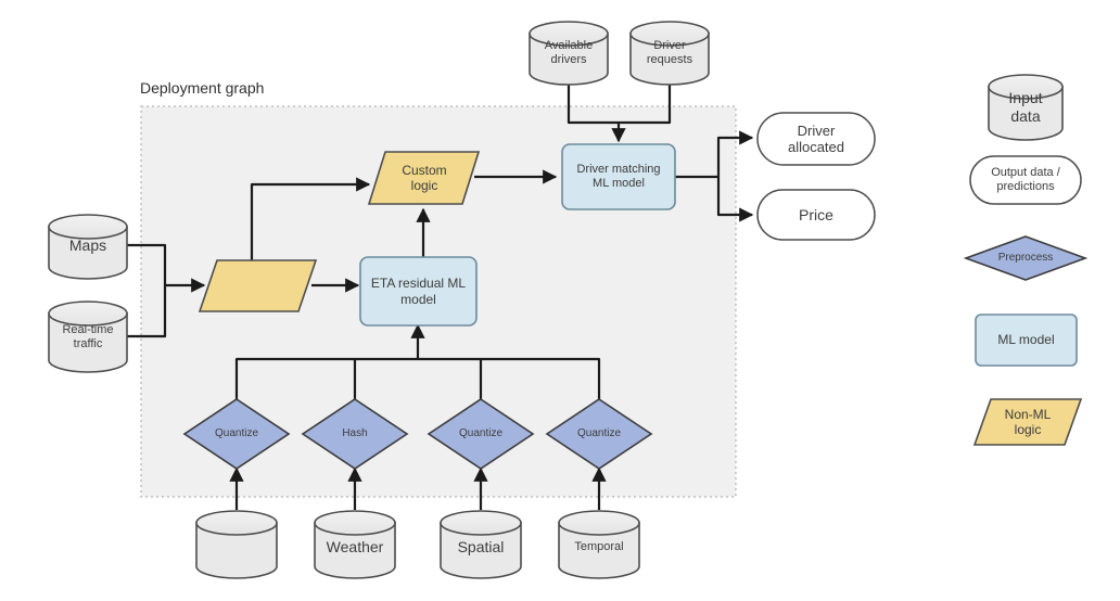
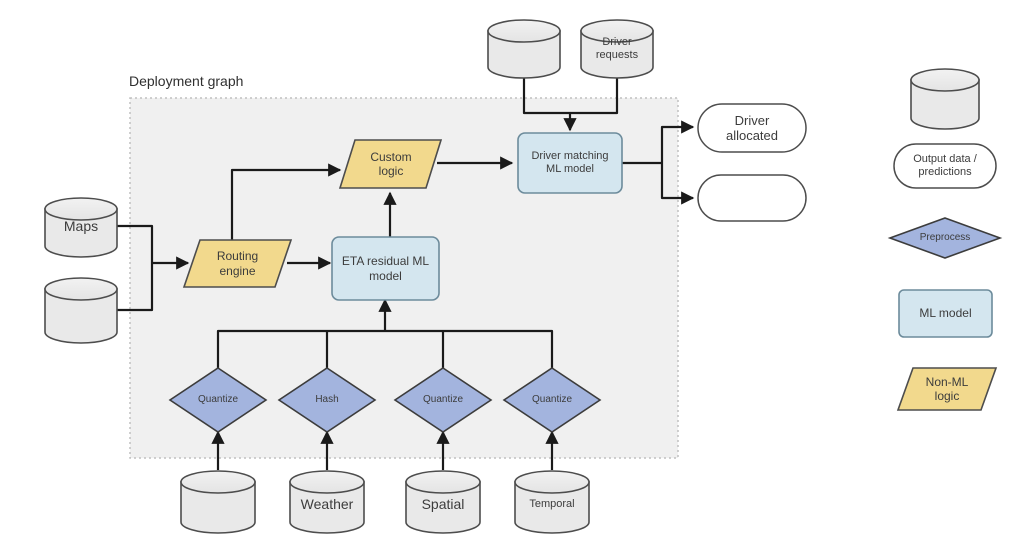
  Deployment graph
  Maps
- Real-time
- traffic
- Available
- drivers
  Driver
  requests
  Weather
  Spatial
  Temporal
+ Routing
+ engine
  Custom
  logic
  ETA residual ML
  model
  Driver matching
  ML model
  Quantize
  Hash
  Quantize
  Quantize
  Driver
  allocated
- Price
- Input
- data
  Output data /
  predictions
  Preprocess
  ML model
  Non-ML
  logic
